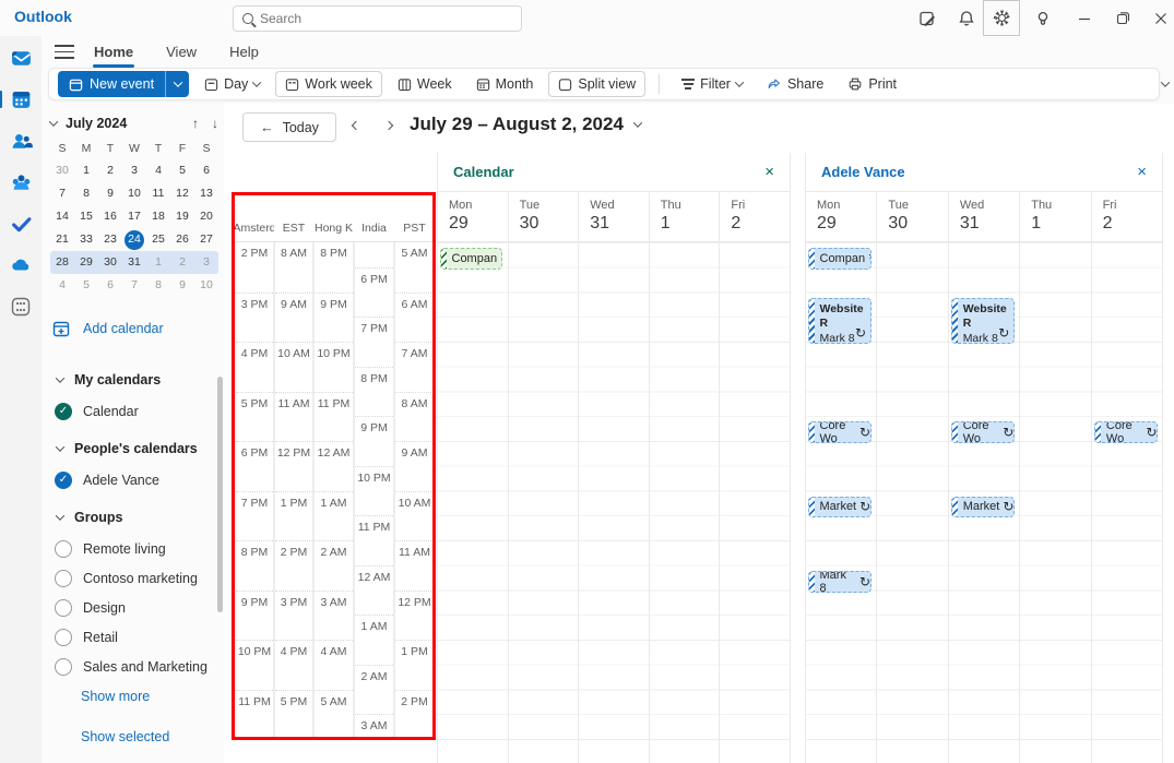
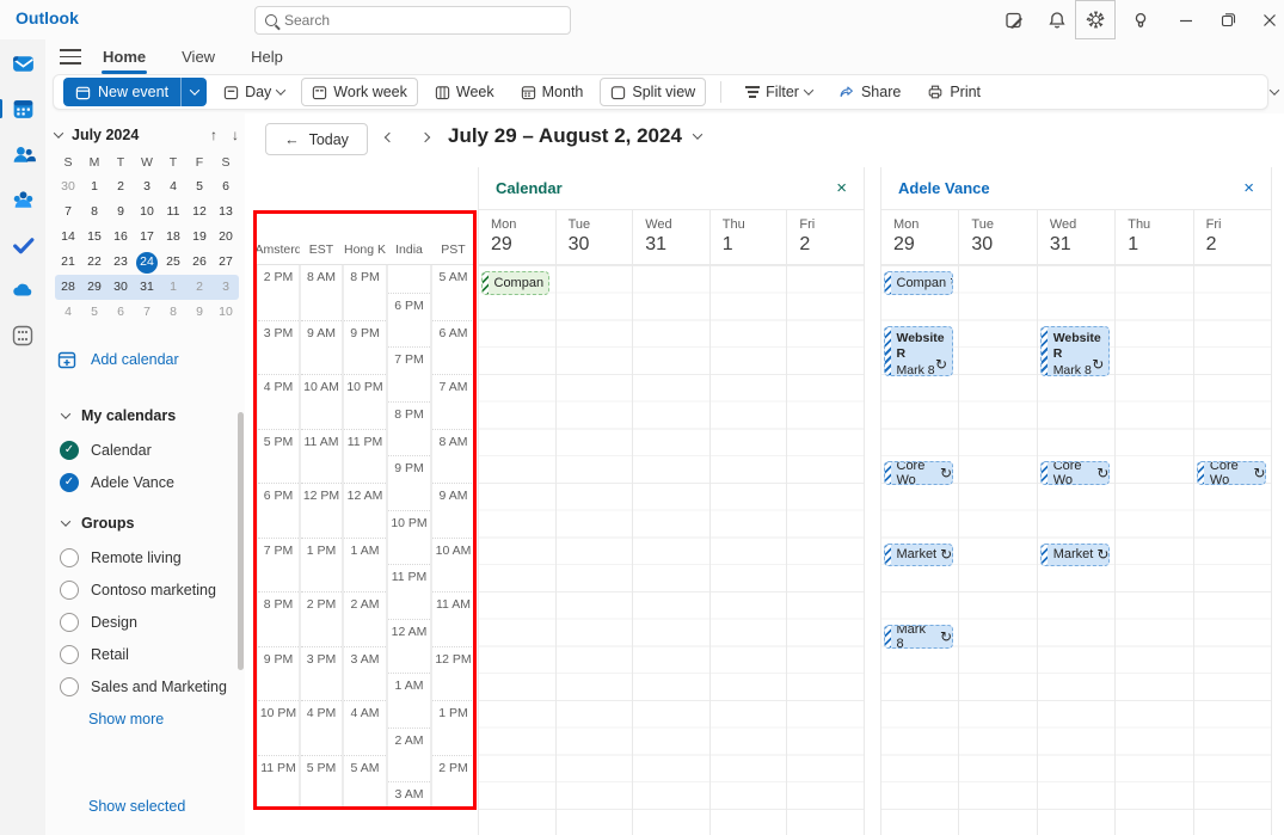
  Outlook
  Search
  Home
  View
  Help
  New event
  Day
  Work week
  Week
  Month
  Split view
  Filter
  Share
  Print
  July 2024
  ↑
  ↓
  S
  M
  T
  W
  T
  F
  S
  30
  1
  2
  3
  4
  5
  6
  7
  8
  9
  10
  11
  12
  13
  14
  15
  16
  17
  18
  19
  20
  21
- 33
+ 22
  23
  24
  25
  26
  27
  28
  29
  30
  31
  1
  2
  3
  4
  5
  6
  7
  8
  9
  10
  Add calendar
  My calendars
  ✓
  Calendar
- People's calendars
  ✓
  Adele Vance
  Groups
  Remote living
  Contoso marketing
  Design
  Retail
  Sales and Marketing
  Show more
  Show selected
  ←
  Today
  July 29 – August 2, 2024
  Amsterd
  2 PM
  3 PM
  4 PM
  5 PM
  6 PM
  7 PM
  8 PM
  9 PM
  10 PM
  11 PM
  EST
  8 AM
  9 AM
  10 AM
  11 AM
  12 PM
  1 PM
  2 PM
  3 PM
  4 PM
  5 PM
  Hong K
  8 PM
  9 PM
  10 PM
  11 PM
  12 AM
  1 AM
  2 AM
  3 AM
  4 AM
  5 AM
  India
  6 PM
  7 PM
  8 PM
  9 PM
  10 PM
  11 PM
  12 AM
  1 AM
  2 AM
  3 AM
  PST
  5 AM
  6 AM
  7 AM
  8 AM
  9 AM
  10 AM
  11 AM
  12 PM
  1 PM
  2 PM
  Calendar
  ×
  Mon
  29
  Tue
  30
  Wed
  31
  Thu
  1
  Fri
  2
  Compan
  Adele Vance
  ×
  Mon
  29
  Tue
  30
  Wed
  31
  Thu
  1
  Fri
  2
  Compan
  Website R
  ↻
  Website R
  ↻
  Core Wo
  ↻
  Core Wo
  ↻
  Core Wo
  ↻
  Market
  ↻
  Market
  ↻
  Mark 8
  ↻
